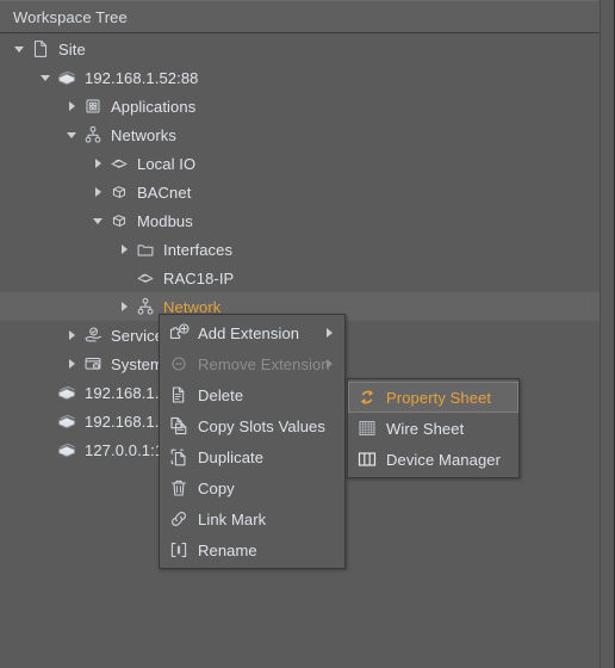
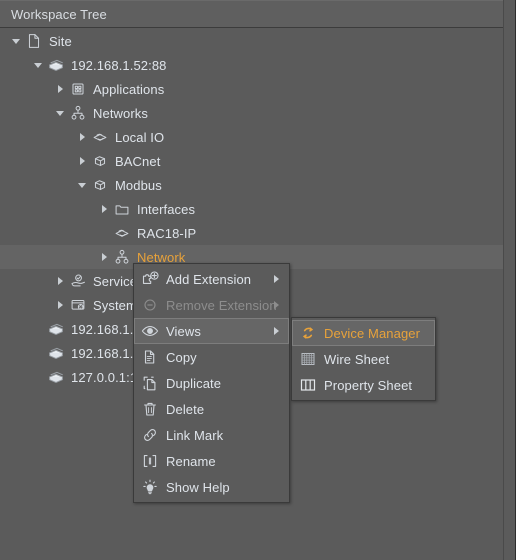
  Workspace Tree
  Site
  192.168.1.52:88
  Applications
  Networks
  Local IO
  BACnet
  Modbus
  Interfaces
  RAC18-IP
  Network
  Servic
  System
  192.168.1.
  192.168.1.
  127.0.0.1:
  Add Extension
  Remove Extension
+ Views
- Delete
+ Copy
- Copy Slots Values
  Duplicate
- Copy
+ Delete
  Link Mark
  Rename
+ Show Help
- Property Sheet
+ Device Manager
  Wire Sheet
- Device Manager
+ Property Sheet
